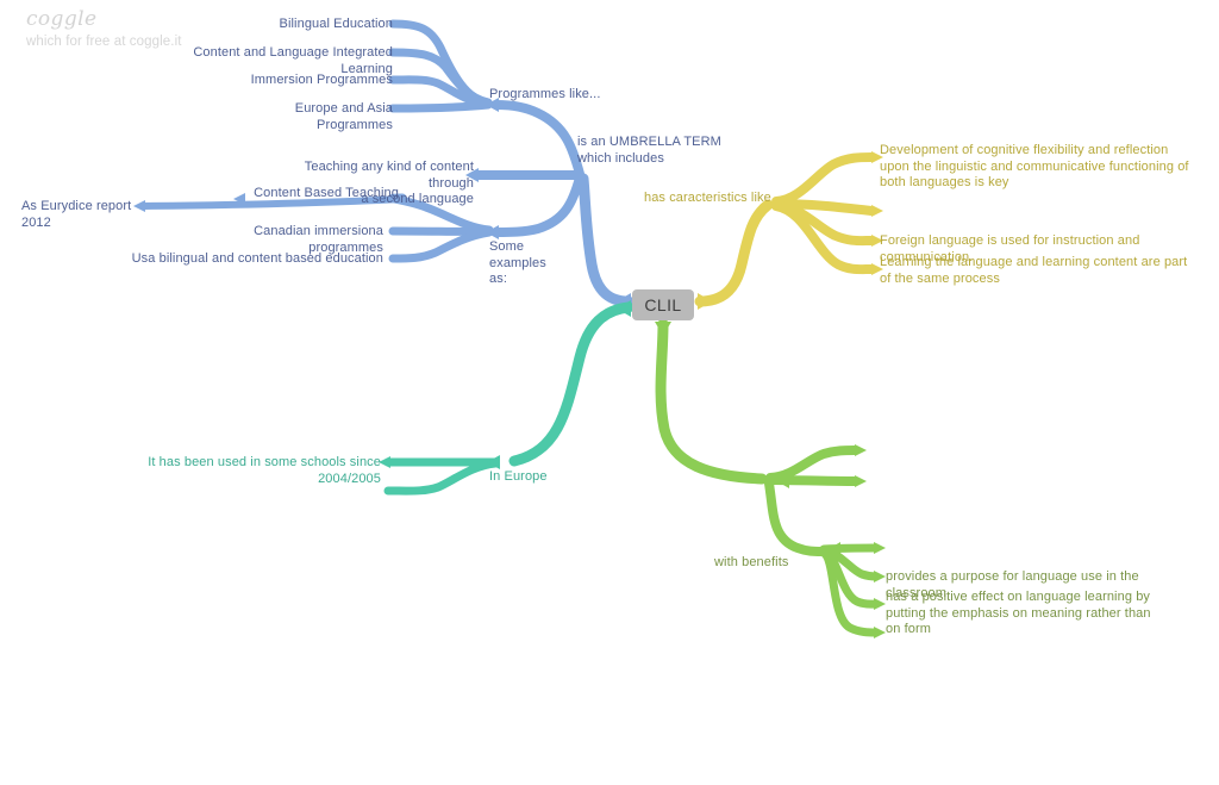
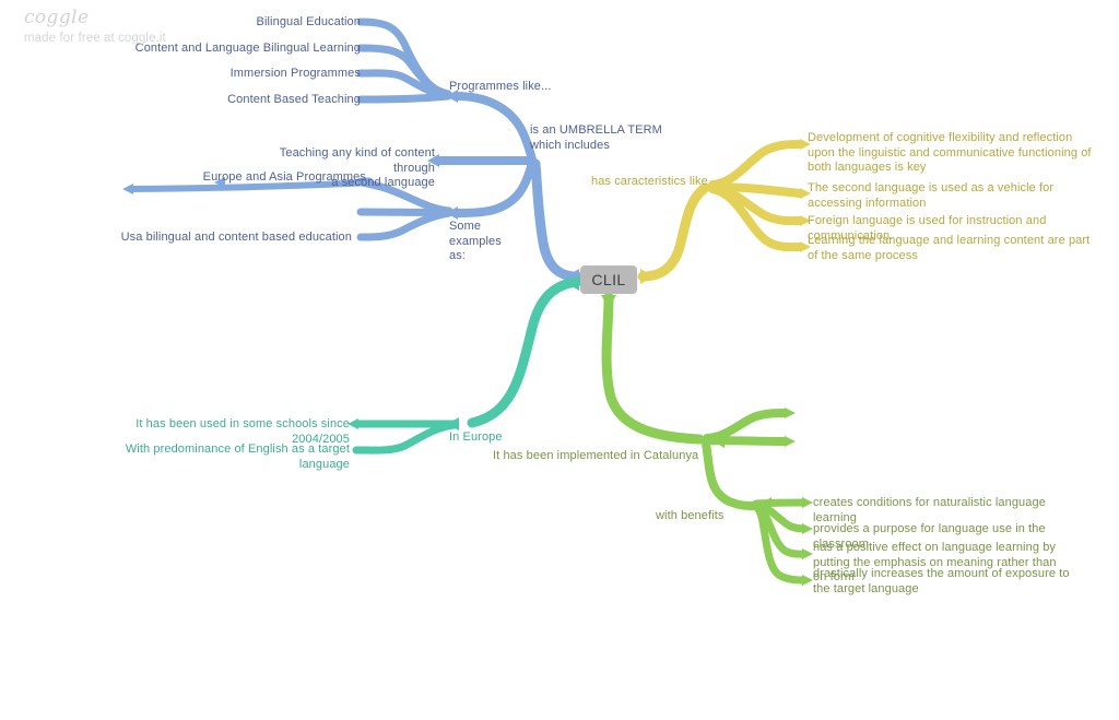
  coggle
- which for free at coggle.it
+ made for free at coggle.it
  CLIL
  Bilingual Education
- Content and Language Integrated Learning
+ Content and Language Bilingual Learning
  Immersion Programmes
- Europe and Asia Programmes
+ Content Based Teaching
  Programmes like...
  is an UMBRELLA TERM
  which includes
  Teaching any kind of content through
  a second language
- Content Based Teaching
+ Europe and Asia Programmes
- As Eurydice report 2012
- Canadian immersiona programmes
  Usa bilingual and content based education
  Some
  examples
  as:
  has caracteristics like
  Development of cognitive flexibility and reflection upon the linguistic and communicative functioning of both languages is key
+ The second language is used as a vehicle for accessing information
  Foreign language is used for instruction and communication.
  Learning the language and learning content are part of the same process
  In Europe
  It has been used in some schools since 2004/2005
+ With predominance of English as a target language
+ It has been implemented in Catalunya
  with benefits
+ creates conditions for naturalistic language learning
  provides a purpose for language use in the classroom
  has a positive effect on language learning by putting the emphasis on meaning rather than on form
+ drastically increases the amount of exposure to the target language
